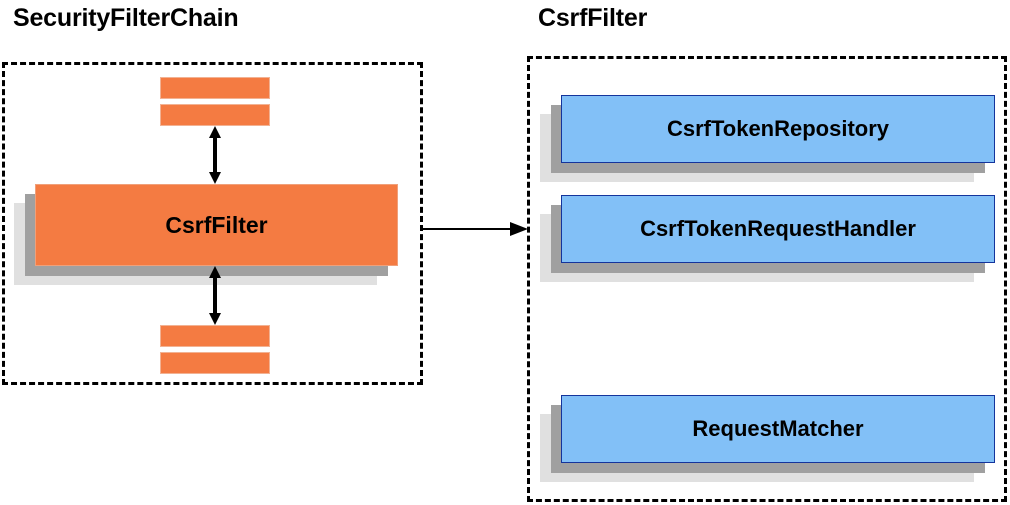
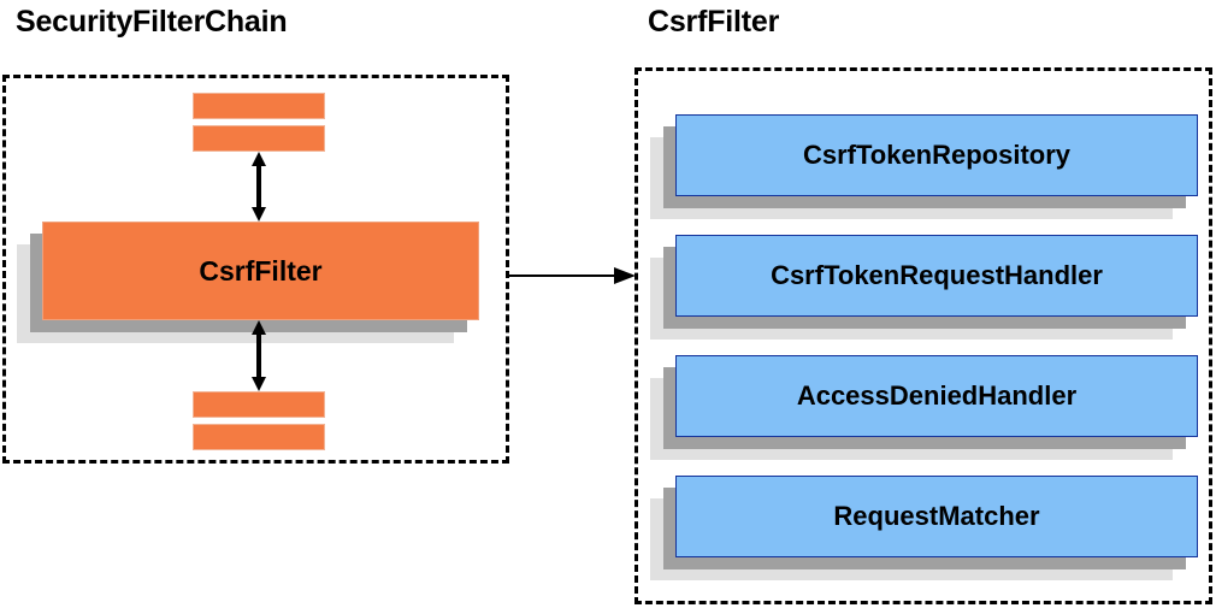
  SecurityFilterChain
  CsrfFilter
  CsrfFilter
  CsrfTokenRepository
  CsrfTokenRequestHandler
+ AccessDeniedHandler
  RequestMatcher
